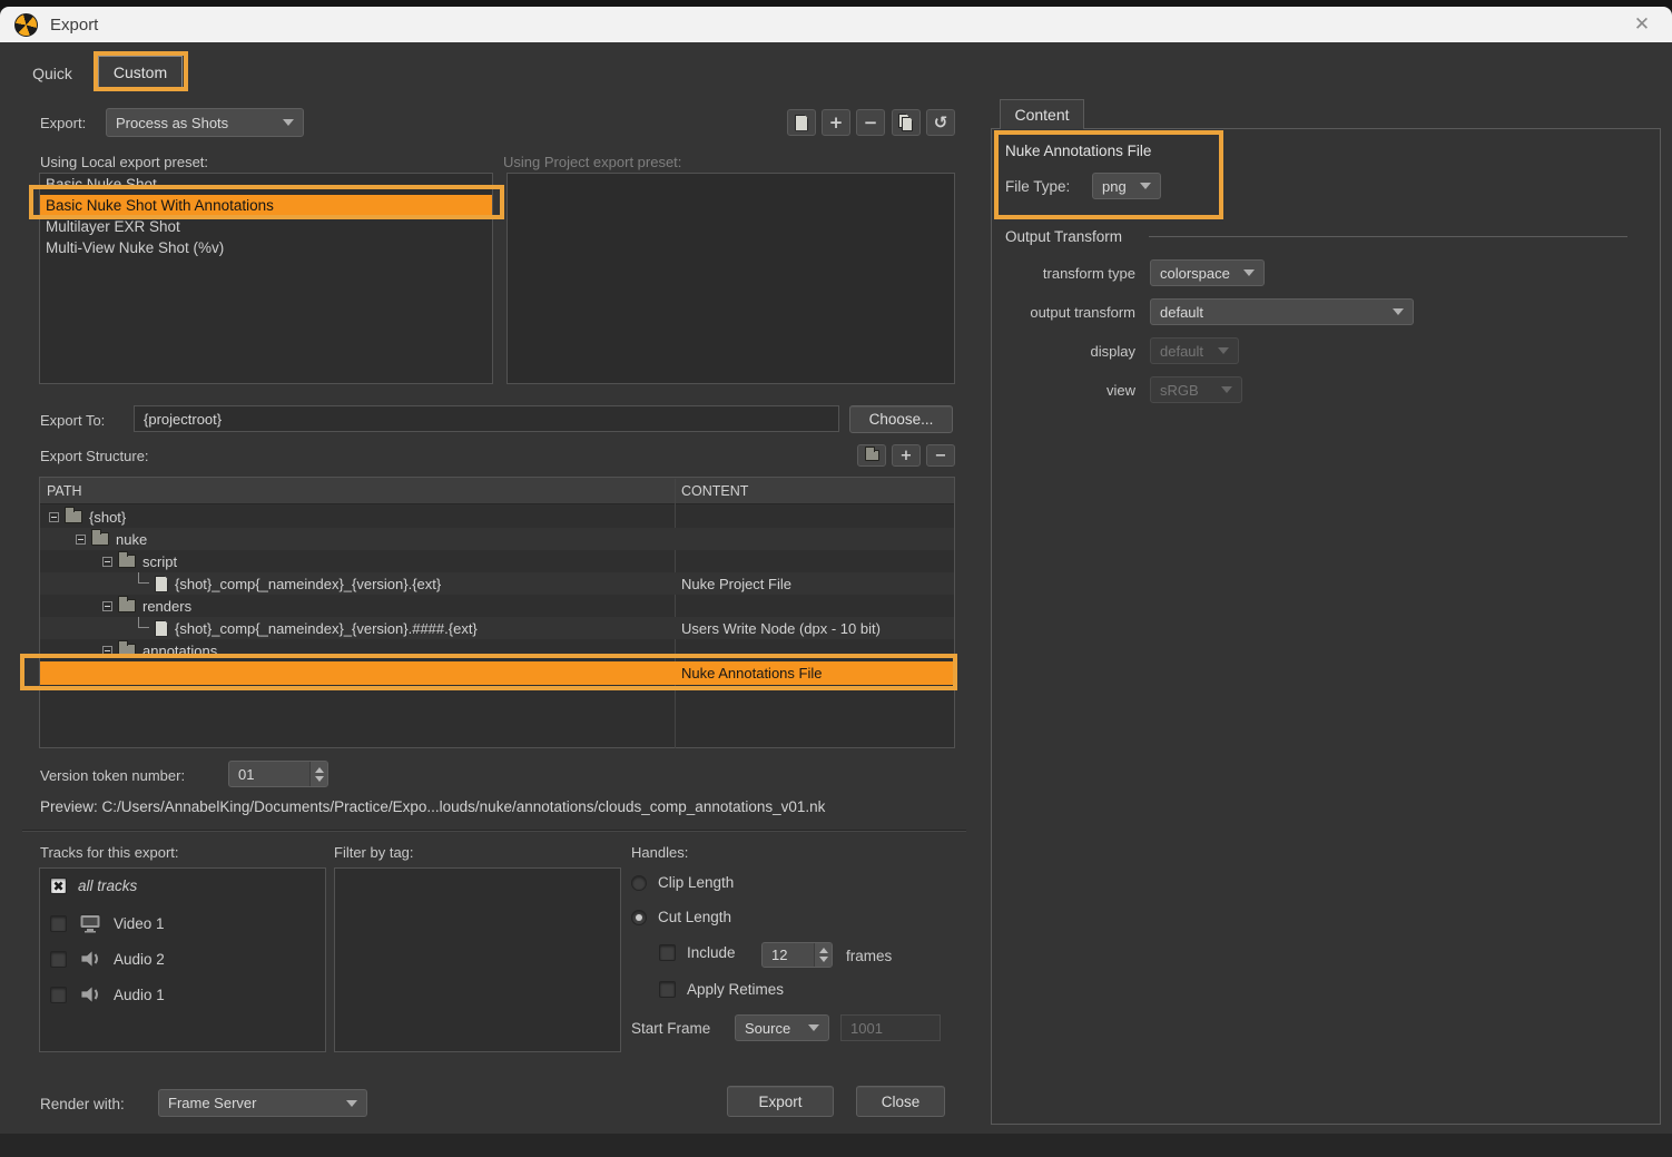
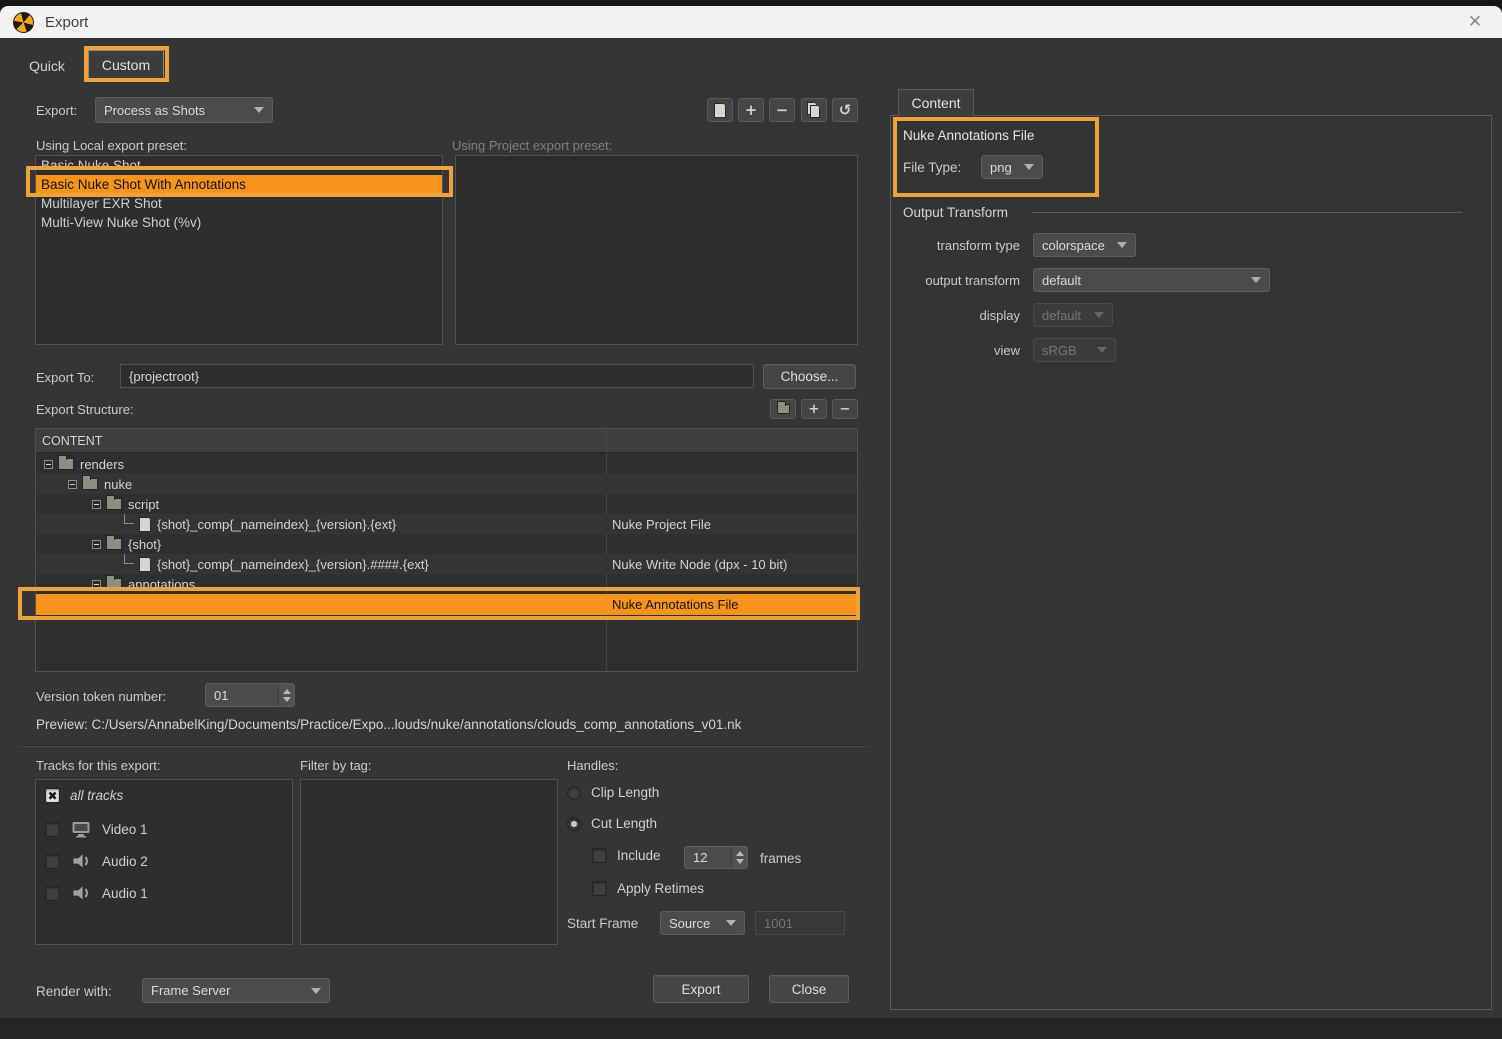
  Export
  ✕
  Quick
  Custom
  Export:
  Process as Shots
  +
  −
  ↺
  Using Local export preset:
  Using Project export preset:
  Basic Nuke Shot
  Basic Nuke Shot With Annotations
  Multilayer EXR Shot
  Multi-View Nuke Shot (%v)
  Export To:
  {projectroot}
  Choose...
  Export Structure:
  +
  −
- PATH
  CONTENT
- {shot}
+ renders
  nuke
  script
  {shot}_comp{_nameindex}_{version}.{ext}
  Nuke Project File
- renders
+ {shot}
  {shot}_comp{_nameindex}_{version}.####.{ext}
- Users Write Node (dpx - 10 bit)
+ Nuke Write Node (dpx - 10 bit)
  annotations
  Nuke Annotations File
  Version token number:
  01
  Preview: C:/Users/AnnabelKing/Documents/Practice/Expo...louds/nuke/annotations/clouds_comp_annotations_v01.nk
  Tracks for this export:
  ✖
  all tracks
  Video 1
  Audio 2
  Audio 1
  Filter by tag:
  Handles:
  Clip Length
  Cut Length
  Include
  12
  frames
  Apply Retimes
  Start Frame
  Source
  1001
  Render with:
  Frame Server
  Export
  Close
  Content
  Nuke Annotations File
  File Type:
  png
  Output Transform
  transform type
  colorspace
  output transform
  default
  display
  default
  view
  sRGB
